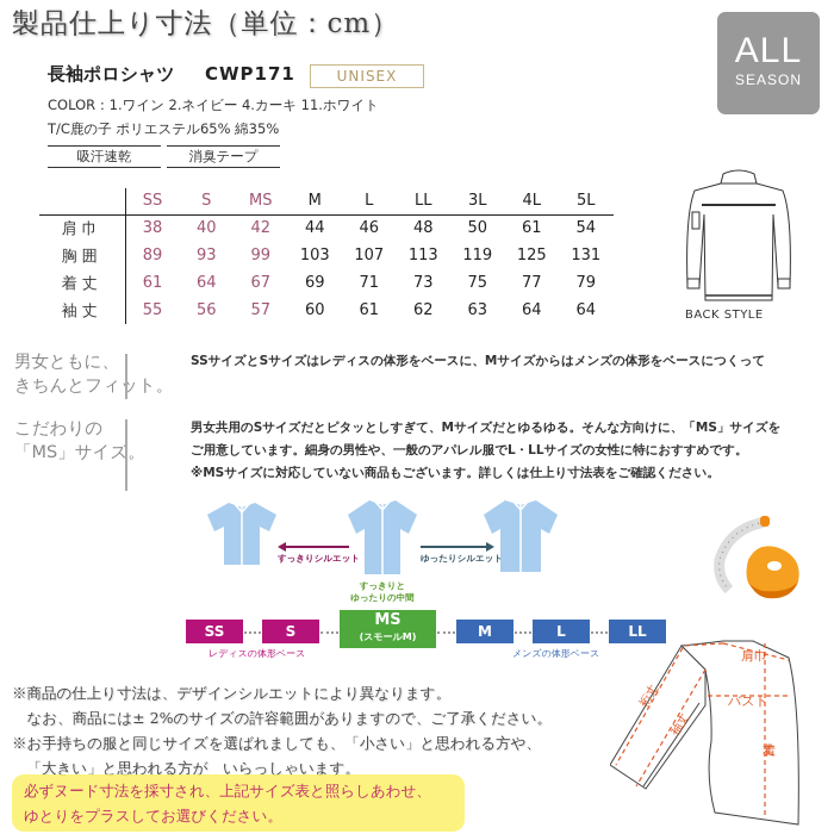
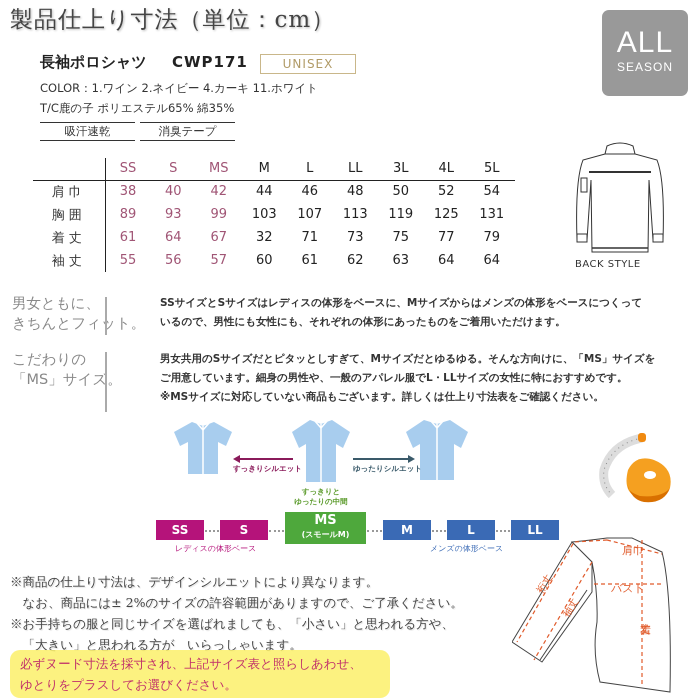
  製品仕上り寸法（単位：cm）
  ALL
  SEASON
  長袖ポロシャツ
  CWP171
  UNISEX
  COLOR：1.ワイン 2.ネイビー 4.カーキ 11.ホワイト
  T/C鹿の子 ポリエステル65% 綿35%
  吸汗速乾
  消臭テープ
  	SS	S	MS	M	L	LL	3L	4L	5L
- 肩巾	38	40	42	44	46	48	50	61	54
+ 肩巾	38	40	42	44	46	48	50	52	54
  胸囲	89	93	99	103	107	113	119	125	131
- 着丈	61	64	67	69	71	73	75	77	79
+ 着丈	61	64	67	32	71	73	75	77	79
  袖丈	55	56	57	60	61	62	63	64	64
  BACK STYLE
  男女ともに、
  きちんとフィット。
  SSサイズとSサイズはレディスの体形をベースに、Mサイズからはメンズの体形をベースにつくって
+ いるので、男性にも女性にも、それぞれの体形にあったものをご着用いただけます。
  こだわりの
  「MS」サイズ。
  男女共用のSサイズだとピタッとしすぎて、Mサイズだとゆるゆる。そんな方向けに、「MS」サイズを
  ご用意しています。細身の男性や、一般のアパレル服でL・LLサイズの女性に特におすすめです。
  ※MSサイズに対応していない商品もございます。詳しくは仕上り寸法表をご確認ください。
  すっきりシルエット
  ゆったりシルエット
  すっきりと
  ゆったりの中間
  SS
  S
  MS
  (スモールM)
  M
  L
  LL
  レディスの体形ベース
  メンズの体形ベース
  肩巾
  バスト
  ※商品の仕上り寸法は、デザインシルエットにより異なります。
  なお、商品には± 2%のサイズの許容範囲がありますので、ご了承ください。
  ※お手持ちの服と同じサイズを選ばれましても、「小さい」と思われる方や、
  「大きい」と思われる方が いらっしゃいます。
  必ずヌード寸法を採寸され、上記サイズ表と照らしあわせ、
  ゆとりをプラスしてお選びください。
